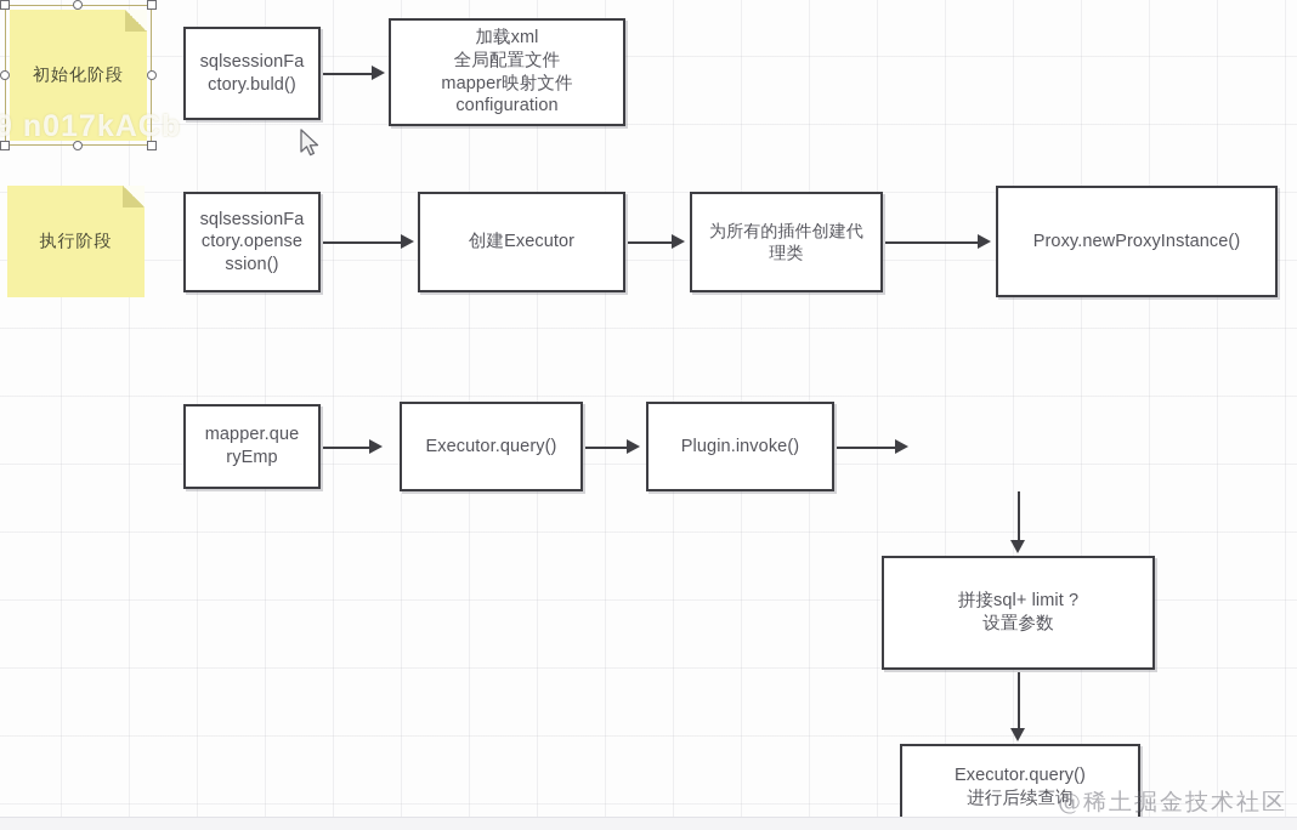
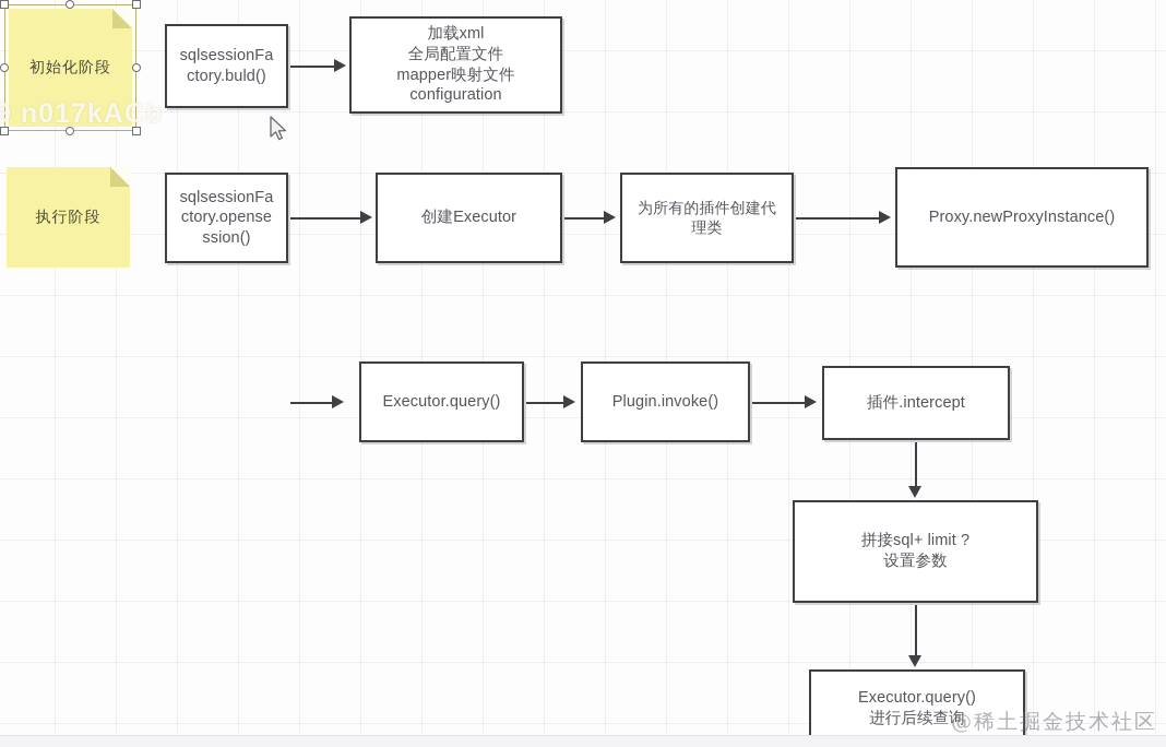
  初始化阶段
  执行阶段
  sqlsessionFa
  ctory.buld()
  加载xml
  全局配置文件
  mapper映射文件
  configuration
  sqlsessionFa
  ctory.opense
  ssion()
  创建Executor
  为所有的插件创建代
  理类
  Proxy.newProxyInstance()
- mapper.que
- ryEmp
  Executor.query()
  Plugin.invoke()
+ 插件.intercept
  拼接sql+ limit ?
  设置参数
  Executor.query()
  进行后续查询
  9 n017kACb
  @稀土掘金技术社区
